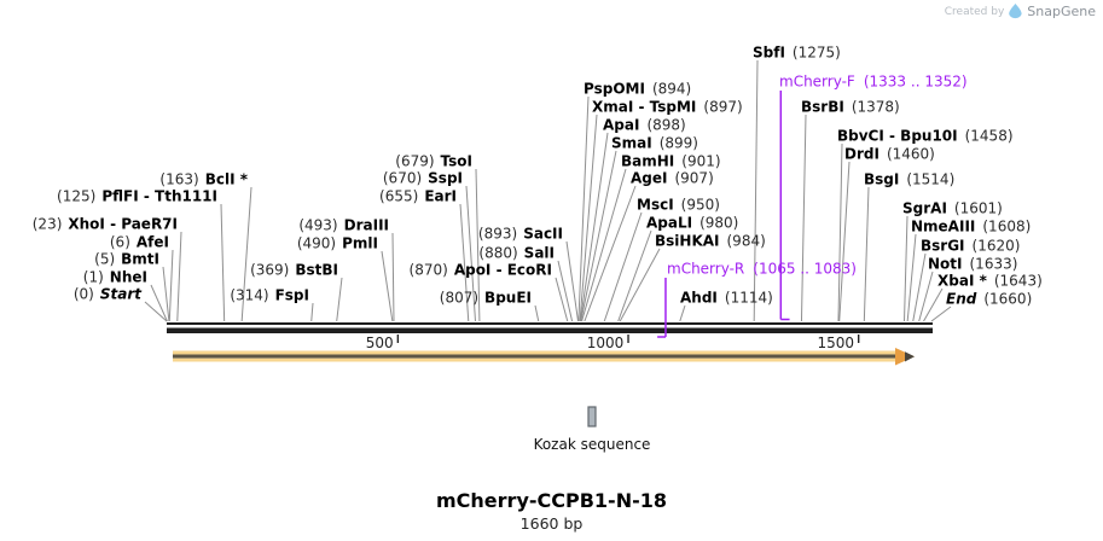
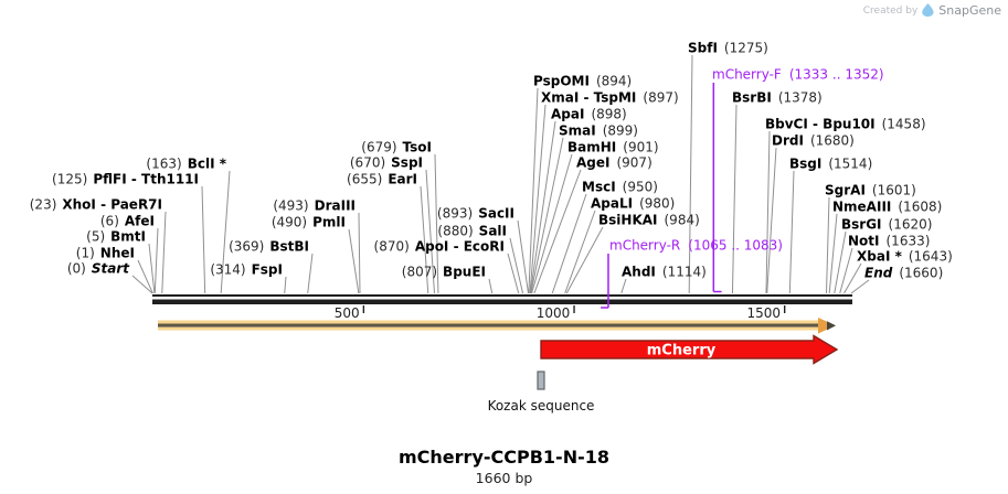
  Created by
  SnapGene
  500
  1000
  1500
+ mCherry
  Kozak sequence
  (0) Start
  (1) NheI
  (5) BmtI
  (6) AfeI
  (23) XhoI - PaeR7I
  (125) PflFI - Tth111I
  (163) BclI *
  (314) FspI
  (369) BstBI
  (490) PmlI
  (493) DraIII
  (655) EarI
  (670) SspI
  (679) TsoI
  (807) BpuEI
  (870) ApoI - EcoRI
  (880) SalI
  (893) SacII
  PspOMI (894)
  XmaI - TspMI (897)
  ApaI (898)
  SmaI (899)
  BamHI (901)
  AgeI (907)
  MscI (950)
  ApaLI (980)
  BsiHKAI (984)
  AhdI (1114)
  SbfI (1275)
  BsrBI (1378)
  BbvCI - Bpu10I (1458)
- DrdI (1460)
+ DrdI (1680)
  BsgI (1514)
  SgrAI (1601)
  NmeAIII (1608)
  BsrGI (1620)
  NotI (1633)
  XbaI * (1643)
  End (1660)
  mCherry-R (105 .. 1083)
  mCherry-F (1333 .. 1352)
  mCherry-CCPB1-N-18
  1660 bp
